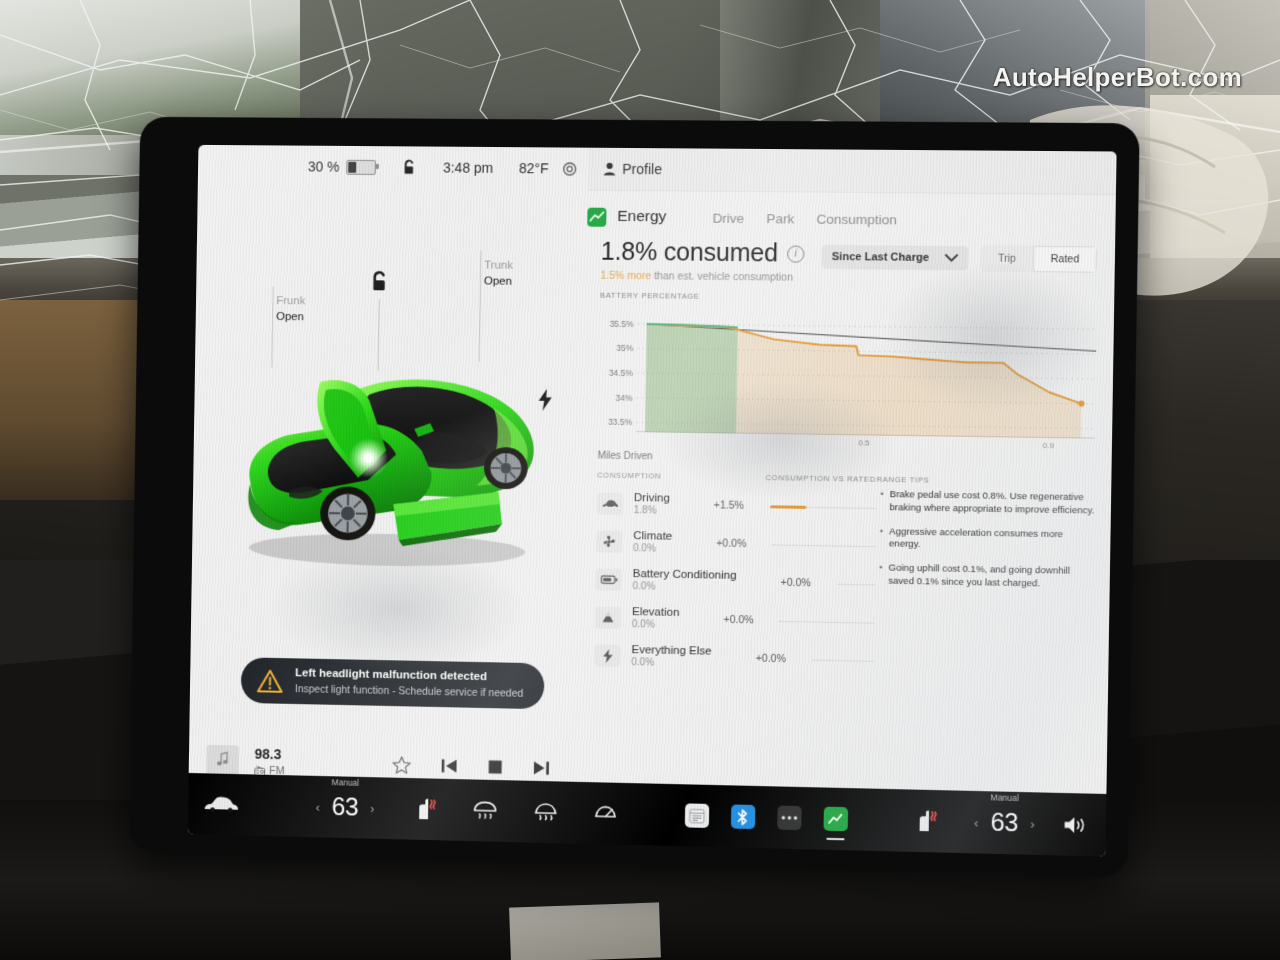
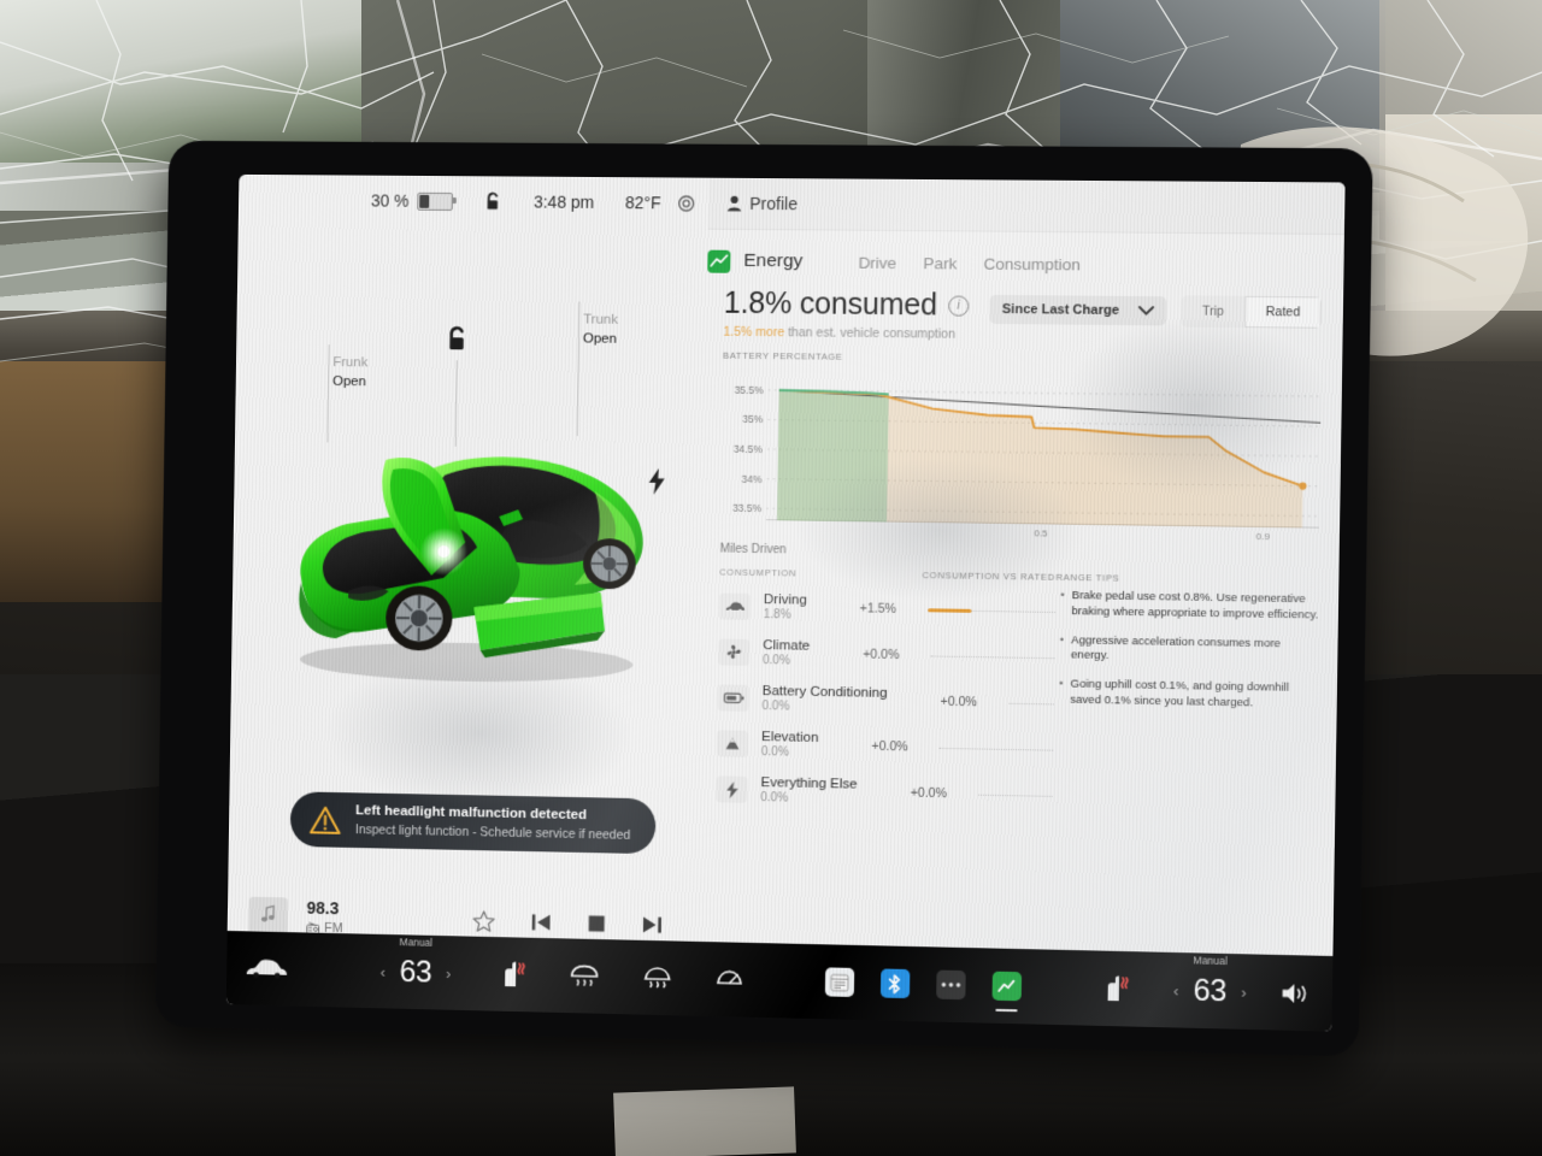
- AutoHelperBot.com
